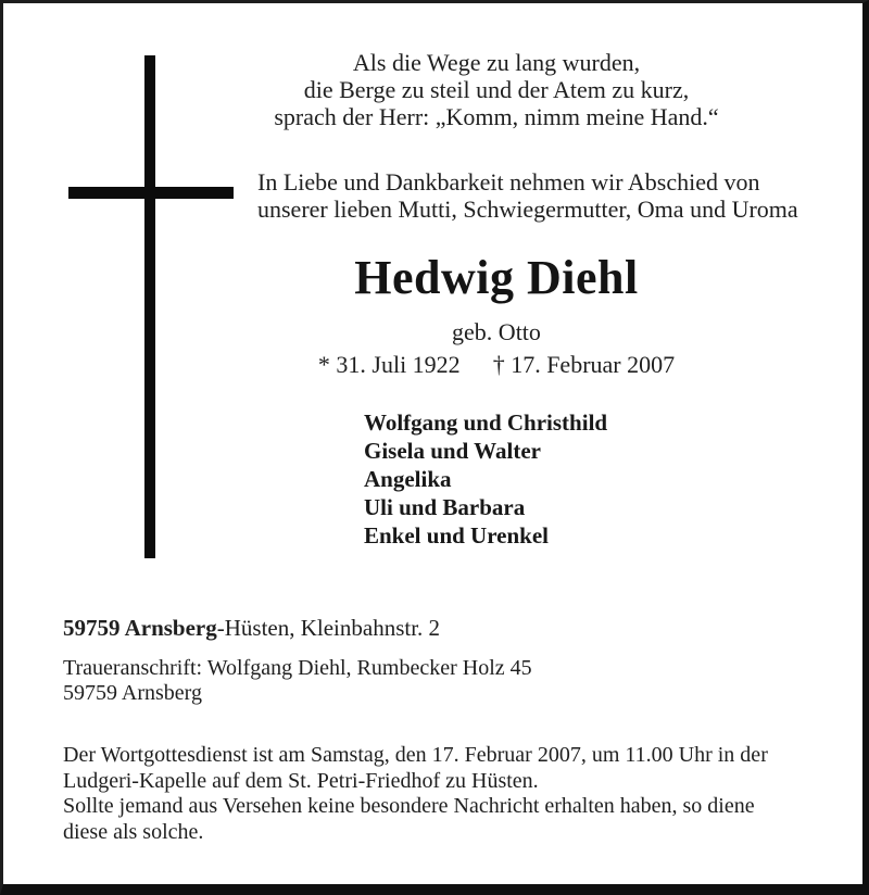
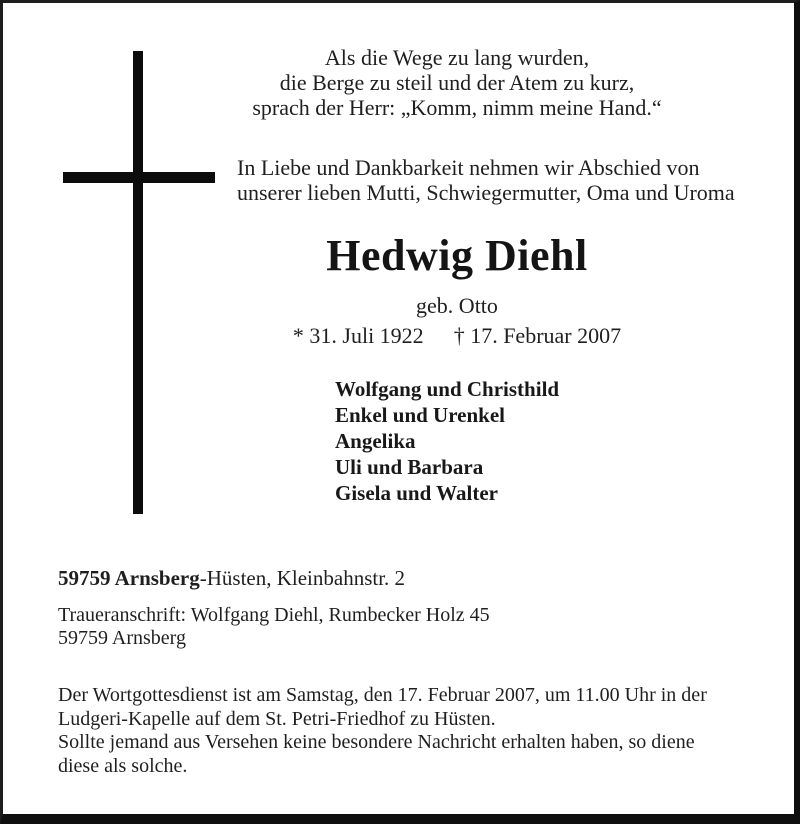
  Als die Wege zu lang wurden,
  die Berge zu steil und der Atem zu kurz,
  sprach der Herr: „Komm, nimm meine Hand.“
  In Liebe und Dankbarkeit nehmen wir Abschied von
  unserer lieben Mutti, Schwiegermutter, Oma und Uroma
  Hedwig Diehl
  geb. Otto
  * 31. Juli 1922 † 17. Februar 2007
  Wolfgang und Christhild
- Gisela und Walter
+ Enkel und Urenkel
  Angelika
  Uli und Barbara
- Enkel und Urenkel
+ Gisela und Walter
  59759 Arnsberg-Hüsten, Kleinbahnstr. 2
  Traueranschrift: Wolfgang Diehl, Rumbecker Holz 45
  59759 Arnsberg
  Der Wortgottesdienst ist am Samstag, den 17. Februar 2007, um 11.00 Uhr in der
  Ludgeri-Kapelle auf dem St. Petri-Friedhof zu Hüsten.
  Sollte jemand aus Versehen keine besondere Nachricht erhalten haben, so diene
  diese als solche.
